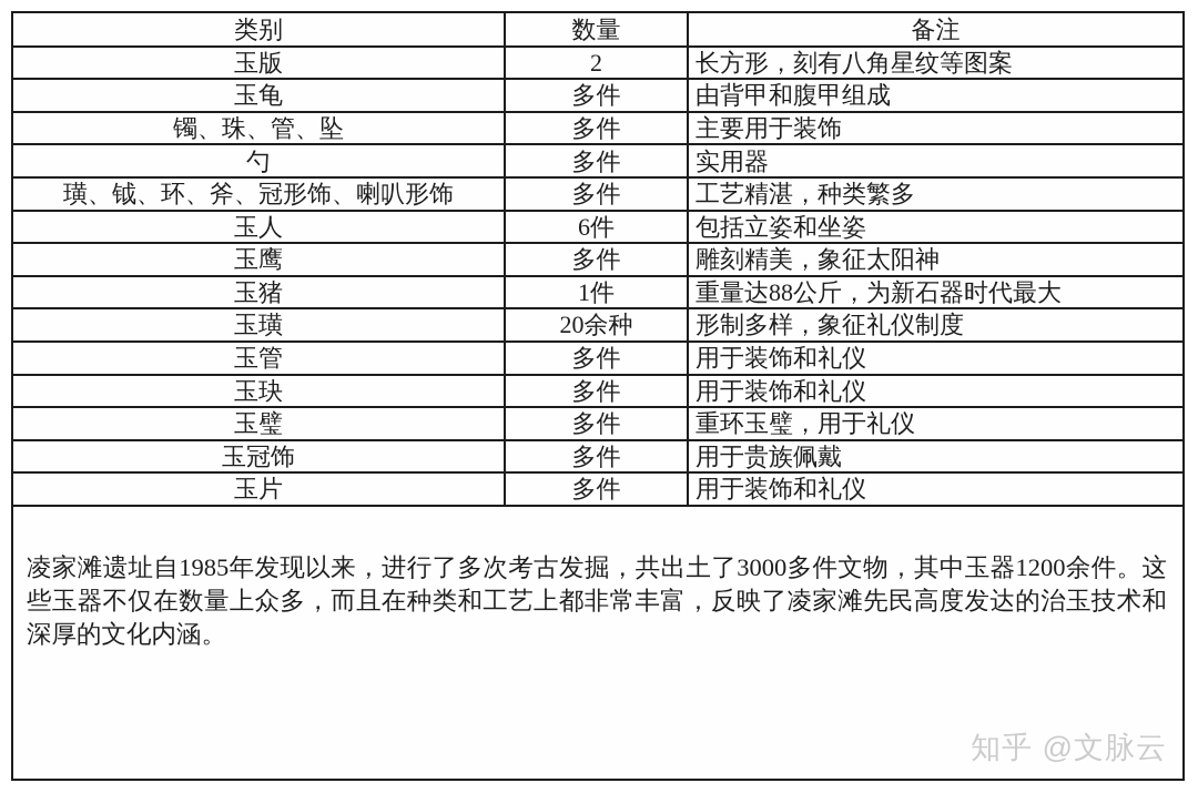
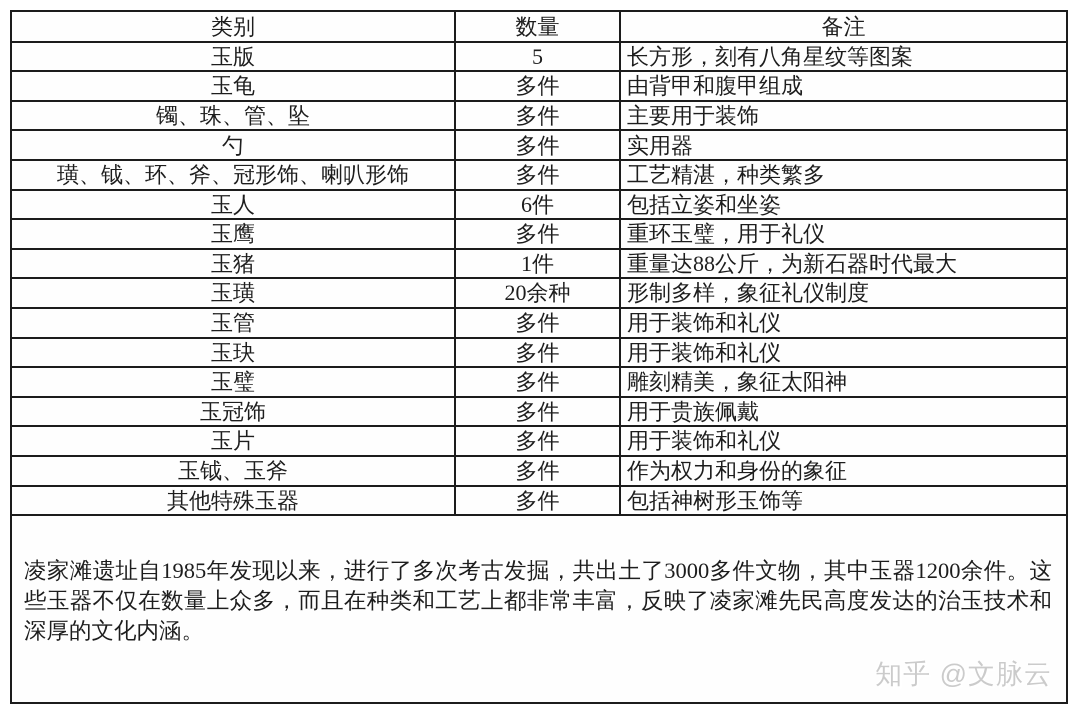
  类别	数量	备注
- 玉版	2	长方形，刻有八角星纹等图案
+ 玉版	5	长方形，刻有八角星纹等图案
  玉龟	多件	由背甲和腹甲组成
  镯、珠、管、坠	多件	主要用于装饰
  勺	多件	实用器
  璜、钺、环、斧、冠形饰、喇叭形饰	多件	工艺精湛，种类繁多
  玉人	6件	包括立姿和坐姿
- 玉鹰	多件	雕刻精美，象征太阳神
+ 玉鹰	多件	重环玉璧，用于礼仪
  玉猪	1件	重量达88公斤，为新石器时代最大
  玉璜	20余种	形制多样，象征礼仪制度
  玉管	多件	用于装饰和礼仪
  玉玦	多件	用于装饰和礼仪
- 玉璧	多件	重环玉璧，用于礼仪
+ 玉璧	多件	雕刻精美，象征太阳神
  玉冠饰	多件	用于贵族佩戴
  玉片	多件	用于装饰和礼仪
+ 玉钺、玉斧	多件	作为权力和身份的象征
+ 其他特殊玉器	多件	包括神树形玉饰等
  凌家滩遗址自1985年发现以来，进行了多次考古发掘，共出土了3000多件文物，其中玉器1200余件。这些玉器不仅在数量上众多，而且在种类和工艺上都非常丰富，反映了凌家滩先民高度发达的治玉技术和深厚的文化内涵。
  知乎 @文脉云
